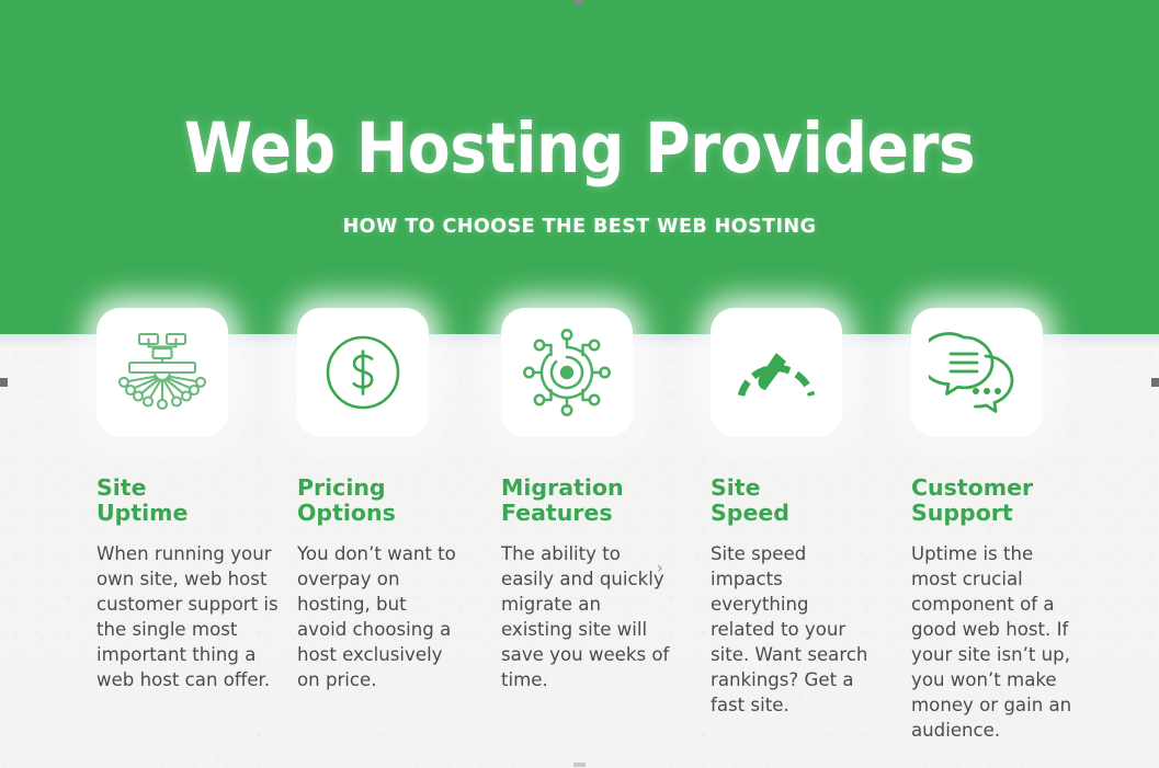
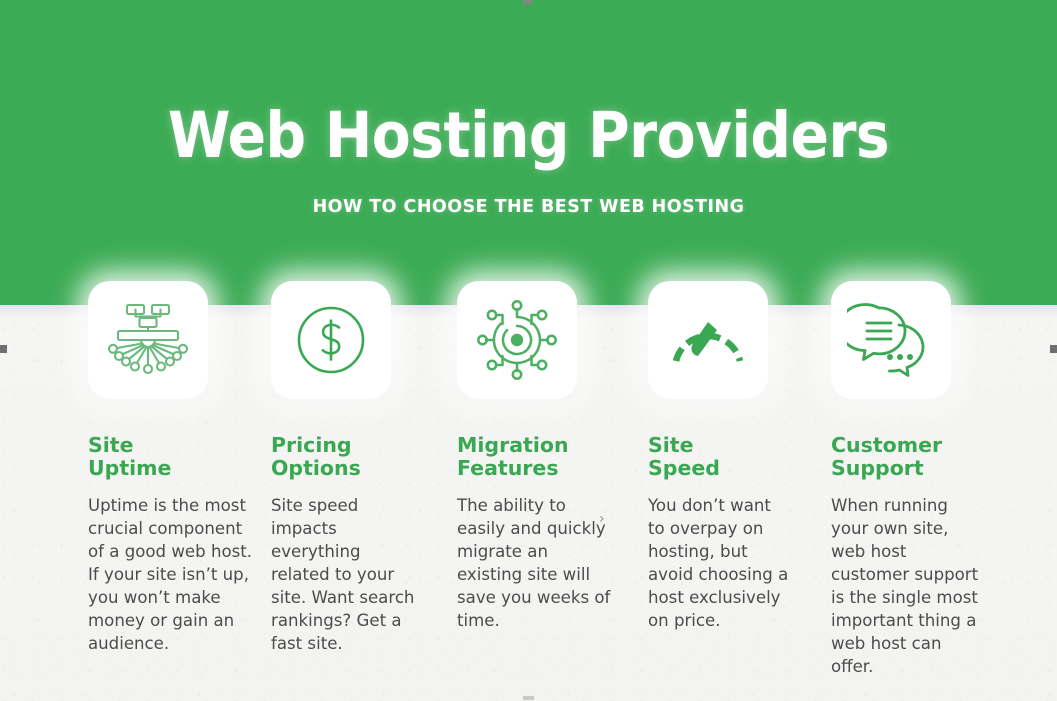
  Web Hosting Providers
  HOW TO CHOOSE THE BEST WEB HOSTING
  Site
  Uptime
- When running your own site, web host customer support is the single most important thing a web host can offer.
+ Uptime is the most crucial component of a good web host. If your site isn’t up, you won’t make money or gain an audience.
  Pricing
  Options
- You don’t want to overpay on hosting, but avoid choosing a host exclusively on price.
+ Site speed impacts everything related to your site. Want search rankings? Get a fast site.
  Migration
  Features
  The ability to easily and quickly migrate an existing site will save you weeks of time.
  Site
  Speed
- Site speed impacts everything related to your site. Want search rankings? Get a fast site.
+ You don’t want to overpay on hosting, but avoid choosing a host exclusively on price.
  Customer
  Support
- Uptime is the most crucial component of a good web host. If your site isn’t up, you won’t make money or gain an audience.
+ When running your own site, web host customer support is the single most important thing a web host can offer.
  ›
